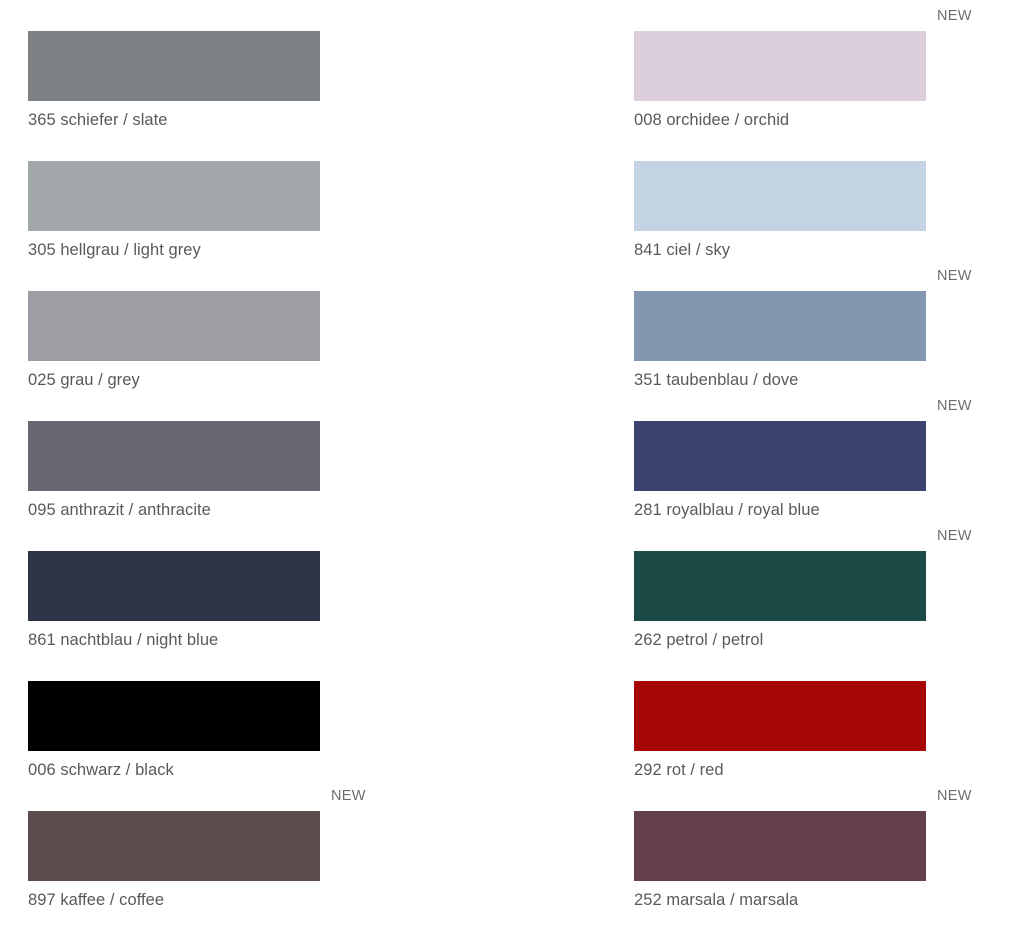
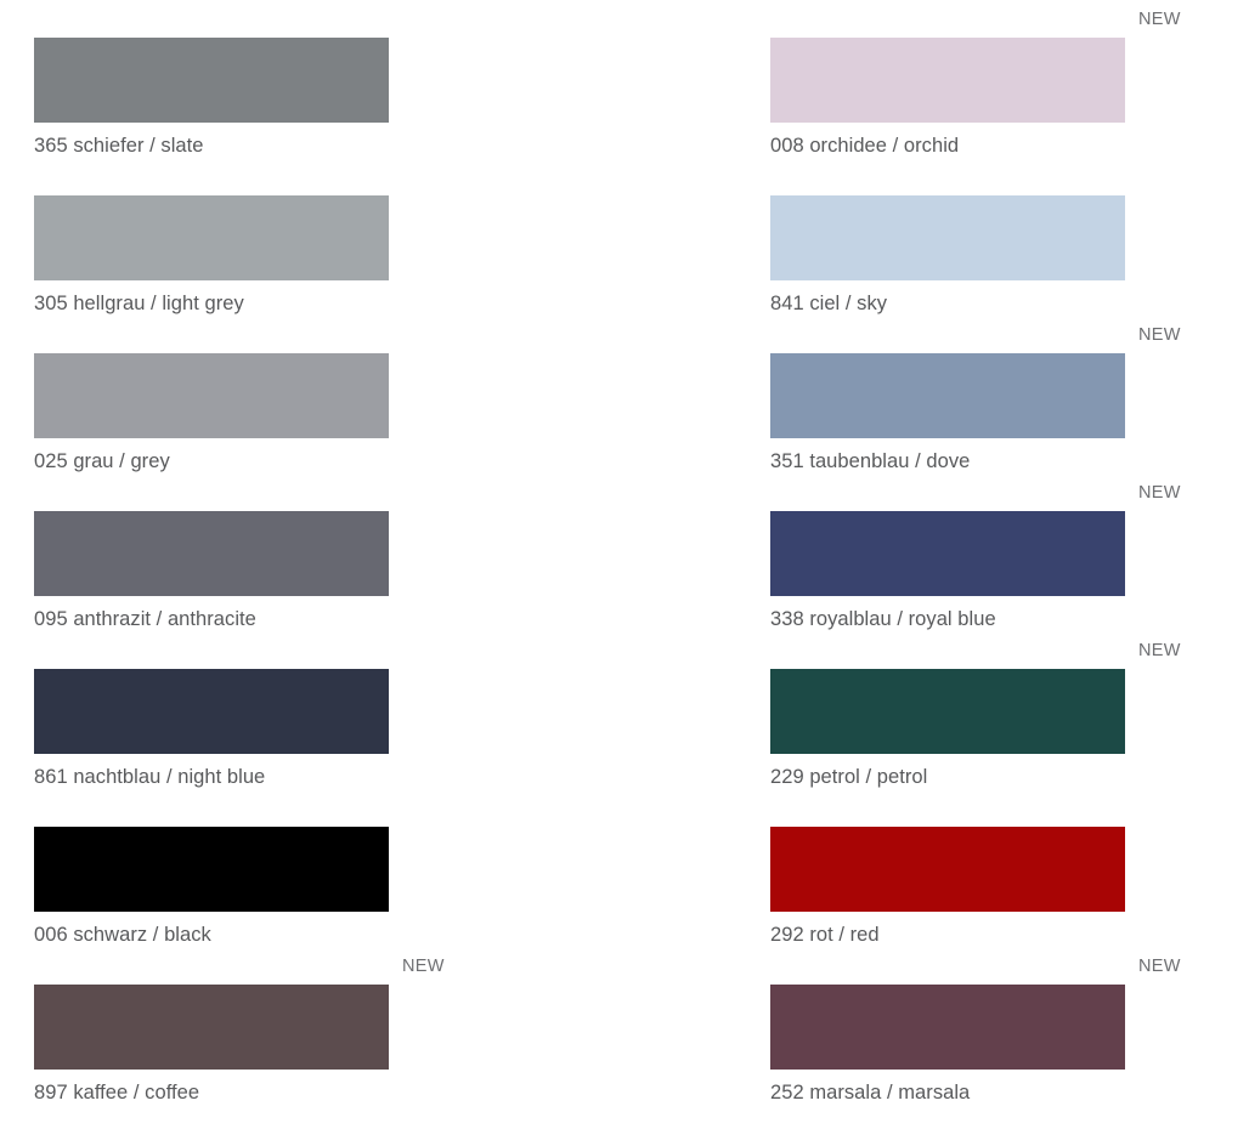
  365 schiefer / slate
  305 hellgrau / light grey
  025 grau / grey
  095 anthrazit / anthracite
  861 nachtblau / night blue
  006 schwarz / black
  NEW
  897 kaffee / coffee
  NEW
  008 orchidee / orchid
  841 ciel / sky
  NEW
  351 taubenblau / dove
  NEW
- 281 royalblau / royal blue
+ 338 royalblau / royal blue
  NEW
- 262 petrol / petrol
+ 229 petrol / petrol
  292 rot / red
  NEW
  252 marsala / marsala
